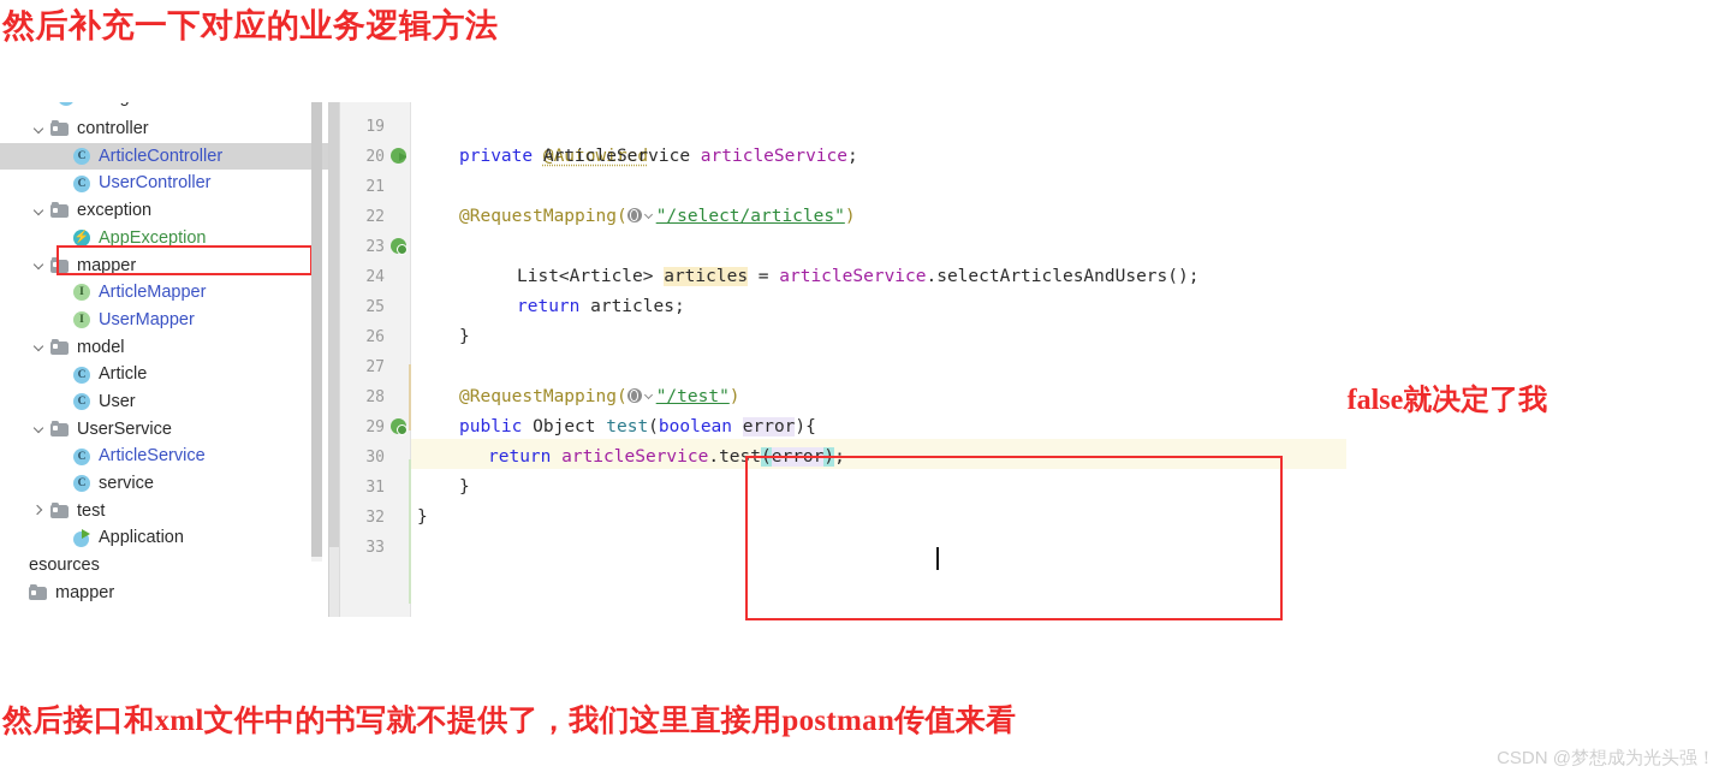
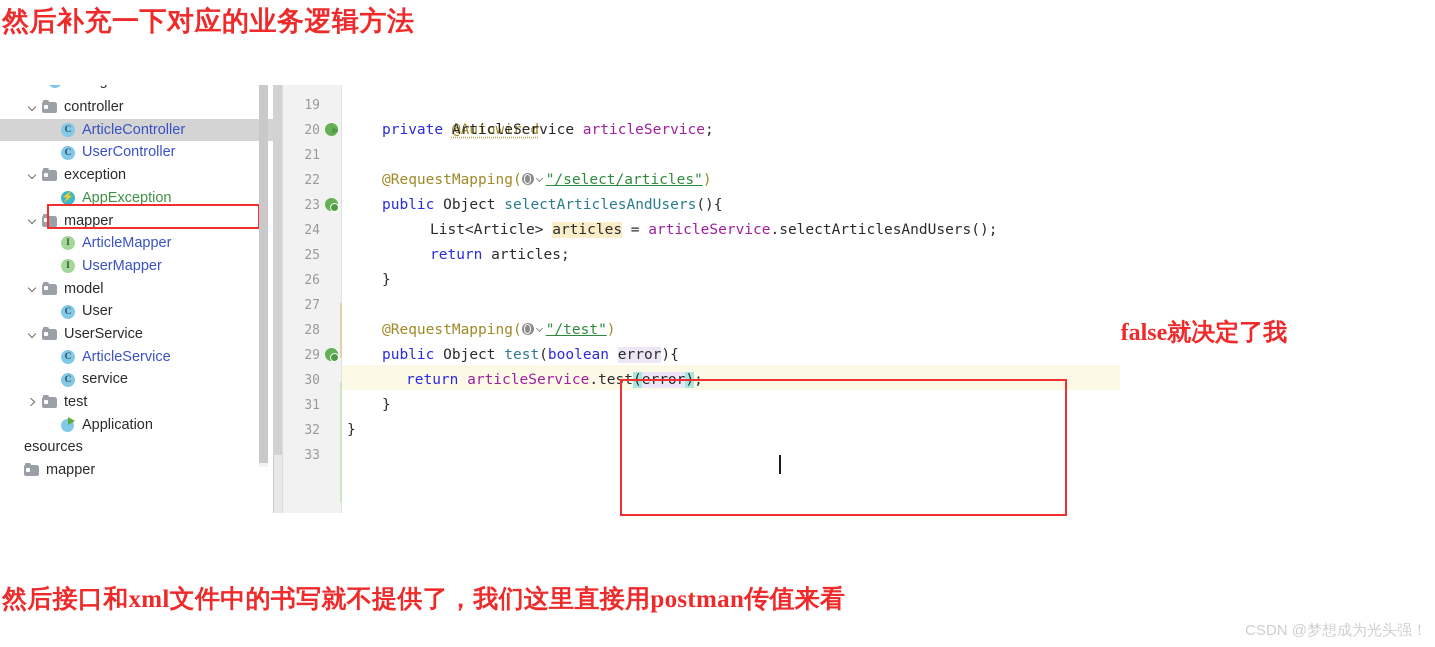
  然后补充一下对应的业务逻辑方法
  然后接口和xml文件中的书写就不提供了，我们这里直接用postman传值来看
  CSDN @梦想成为光头强！
  controller
  ArticleController
  UserController
  exception
  AppException
  mapper
  ArticleMapper
  UserMapper
  model
- Article
  User
  UserService
  ArticleService
  service
  test
  Application
  esources
  mapper
  19
  20
  21
  22
  23
  24
  25
  26
  27
  28
  29
  30
  31
  32
  33
  @Autowired
  private ArticleService articleService;
  @RequestMapping( "/select/articles")
+ public Object selectArticlesAndUsers(){
  List<Article> articles = articleService.selectArticlesAndUsers();
  return articles;
  }
  @RequestMapping( "/test")
  public Object test(boolean error){
  return articleService.test(error);
  }
  }
